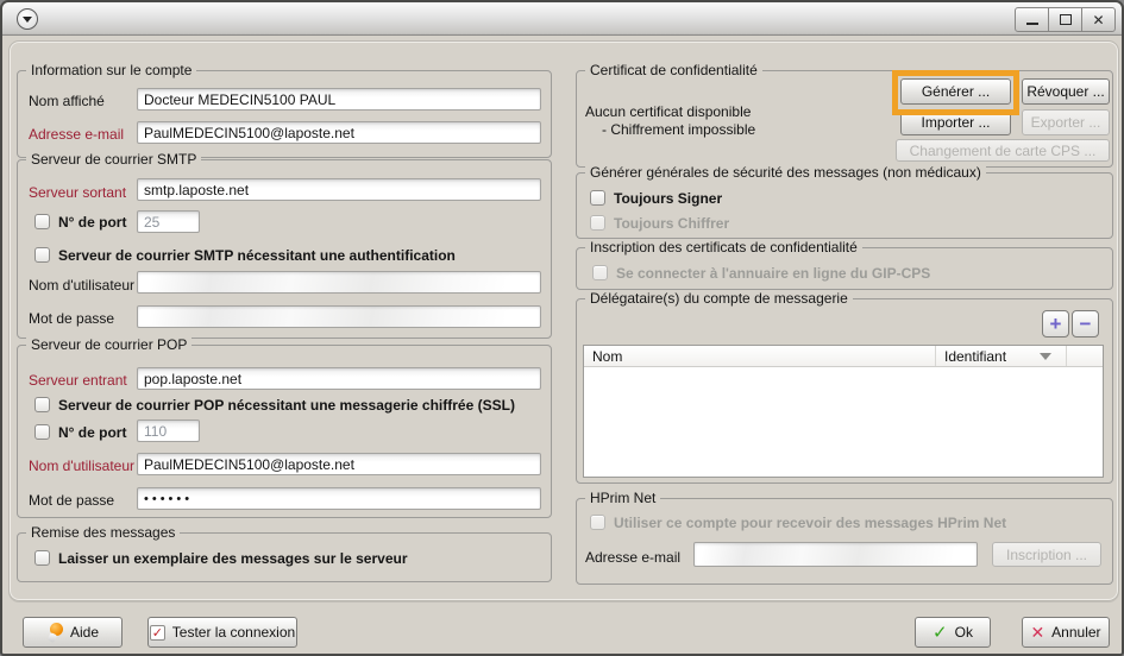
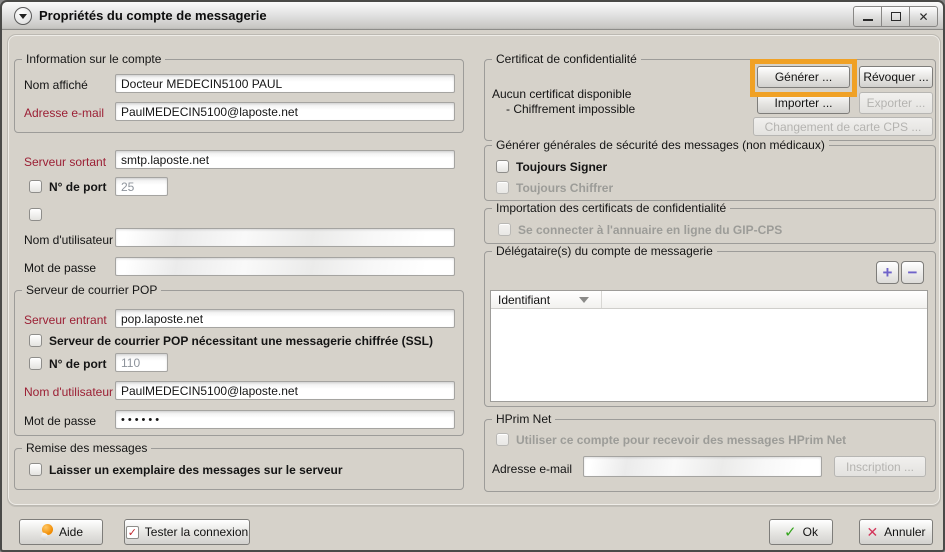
+ Propriétés du compte de messagerie
  ✕
  Information sur le compte
  Nom affiché
  Docteur MEDECIN5100 PAUL
  Adresse e-mail
  PaulMEDECIN5100@laposte.net
- Serveur de courrier SMTP
  Serveur sortant
  smtp.laposte.net
  N° de port
  25
- Serveur de courrier SMTP nécessitant une authentification
  Nom d'utilisateur
  Mot de passe
  Serveur de courrier POP
  Serveur entrant
  pop.laposte.net
  Serveur de courrier POP nécessitant une messagerie chiffrée (SSL)
  N° de port
  110
  Nom d'utilisateur
  PaulMEDECIN5100@laposte.net
  Mot de passe
  ••••••
  Remise des messages
  Laisser un exemplaire des messages sur le serveur
  Certificat de confidentialité
  Aucun certificat disponible
  - Chiffrement impossible
  Générer ...
  Révoquer ...
  Importer ...
  Exporter ...
  Changement de carte CPS ...
  Générer générales de sécurité des messages (non médicaux)
  Toujours Signer
  Toujours Chiffrer
- Inscription des certificats de confidentialité
+ Importation des certificats de confidentialité
  Se connecter à l'annuaire en ligne du GIP-CPS
  Délégataire(s) du compte de messagerie
  +
  −
- Nom
  Identifiant
  HPrim Net
  Utiliser ce compte pour recevoir des messages HPrim Net
  Adresse e-mail
  Inscription ...
  Aide
  ✓
  Tester la connexion
  ✓
  Ok
  ✕
  Annuler
